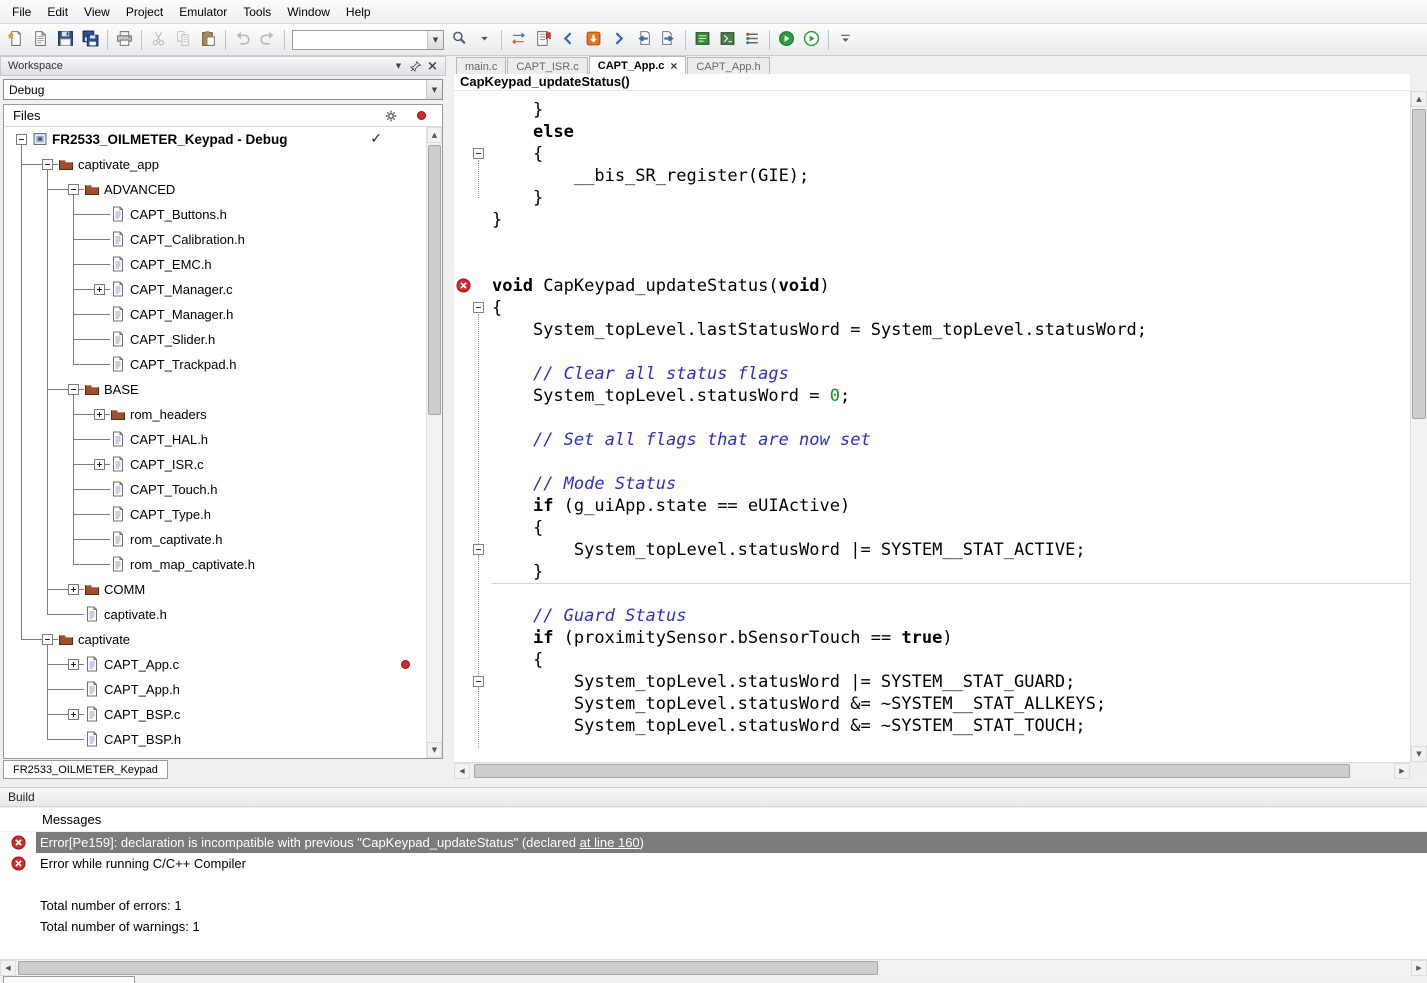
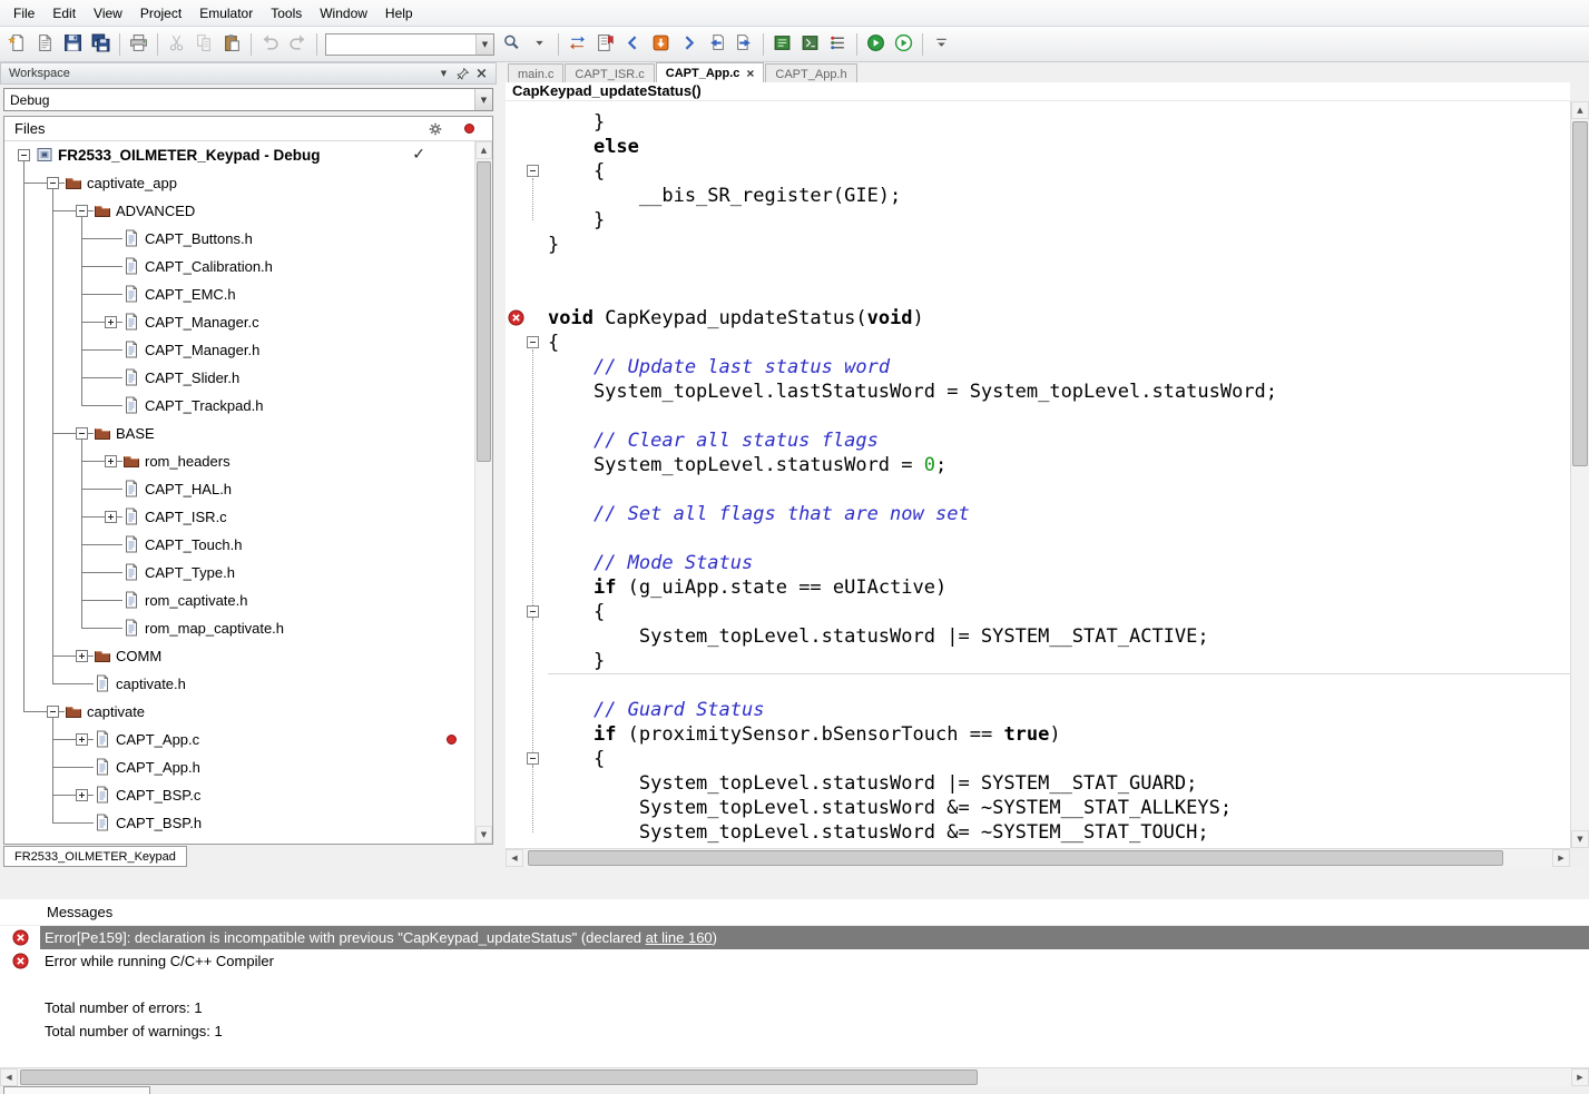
  File
  Edit
  View
  Project
  Emulator
  Tools
  Window
  Help
  ▼
  Workspace
  ▼
  ×
  Debug
  ▼
  Files
  FR2533_OILMETER_Keypad - Debug
  ✓
  captivate_app
  ADVANCED
  CAPT_Buttons.h
  CAPT_Calibration.h
  CAPT_EMC.h
  CAPT_Manager.c
  CAPT_Manager.h
  CAPT_Slider.h
  CAPT_Trackpad.h
  BASE
  rom_headers
  CAPT_HAL.h
  CAPT_ISR.c
  CAPT_Touch.h
  CAPT_Type.h
  rom_captivate.h
  rom_map_captivate.h
  COMM
  captivate.h
  captivate
  CAPT_App.c
  CAPT_App.h
  CAPT_BSP.c
  CAPT_BSP.h
  ▲
  ▼
  FR2533_OILMETER_Keypad
  main.c
  CAPT_ISR.c
  CAPT_App.c
  ×
  CAPT_App.h
  CapKeypad_updateStatus()
  }
  else
  {
  __bis_SR_register(GIE);
  }
  }
  void CapKeypad_updateStatus(void)
  {
+ // Update last status word
  System_topLevel.lastStatusWord = System_topLevel.statusWord;
  // Clear all status flags
  System_topLevel.statusWord = 0;
  // Set all flags that are now set
  // Mode Status
  if (g_uiApp.state == eUIActive)
  {
  System_topLevel.statusWord |= SYSTEM__STAT_ACTIVE;
  }
  // Guard Status
  if (proximitySensor.bSensorTouch == true)
  {
  System_topLevel.statusWord |= SYSTEM__STAT_GUARD;
  System_topLevel.statusWord &= ~SYSTEM__STAT_ALLKEYS;
  System_topLevel.statusWord &= ~SYSTEM__STAT_TOUCH;
  ▲
  ▼
  ◀
  ▶
- Build
  Messages
  Error[Pe159]: declaration is incompatible with previous "CapKeypad_updateStatus" (declared at line 160)
  Error while running C/C++ Compiler
  Total number of errors: 1
  Total number of warnings: 1
  ◀
  ▶
